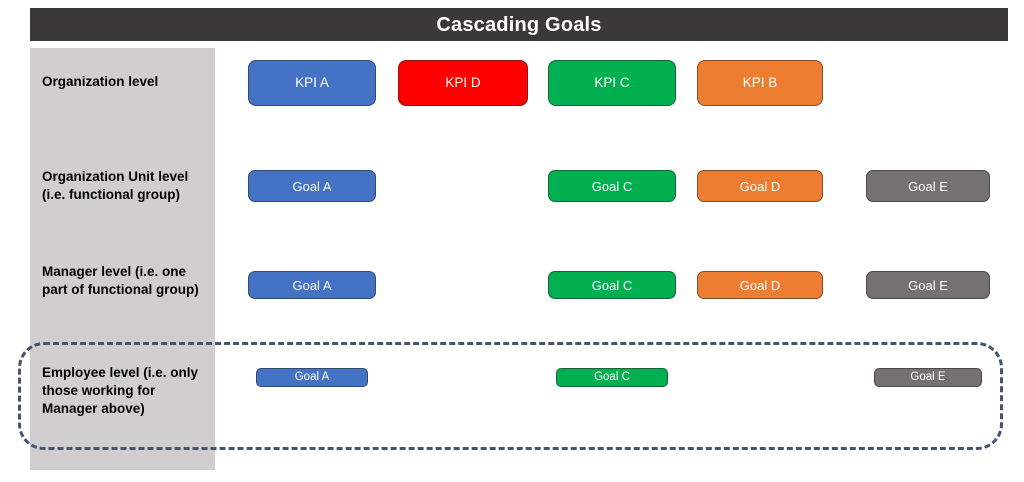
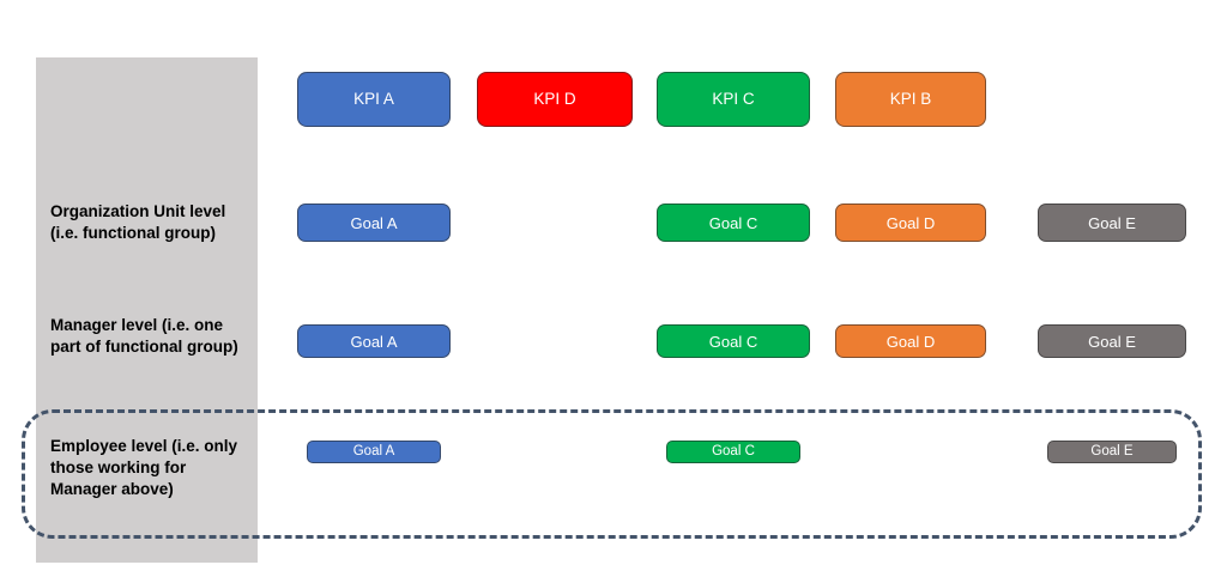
- Cascading Goals
- Organization level
  Organization Unit level (i.e. functional group)
  Manager level (i.e. one part of functional group)
  Employee level (i.e. only those working for Manager above)
  KPI A
  KPI D
  KPI C
  KPI B
  Goal A
  Goal C
  Goal D
  Goal E
  Goal A
  Goal C
  Goal D
  Goal E
  Goal A
  Goal C
  Goal E
